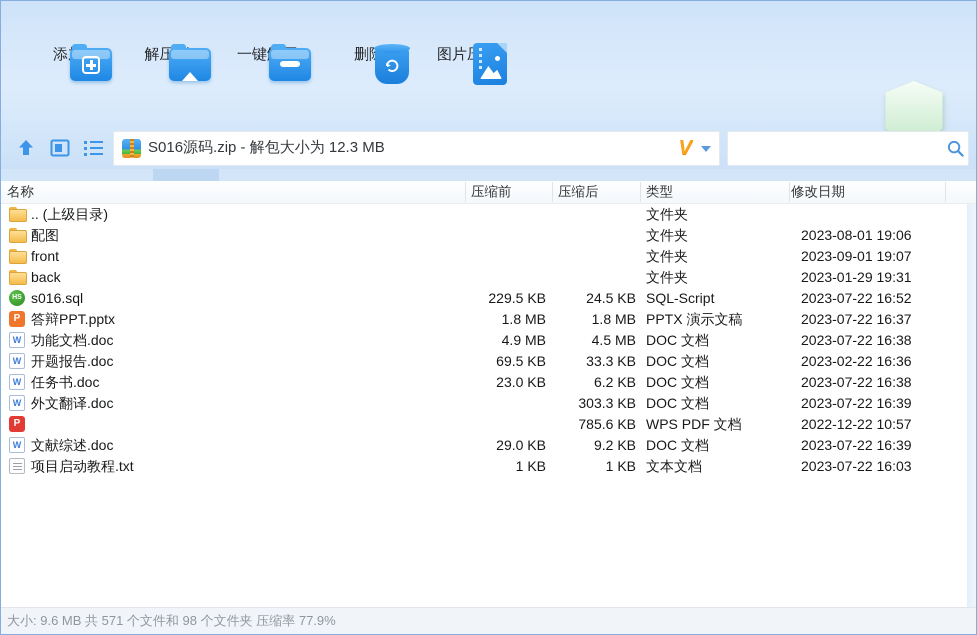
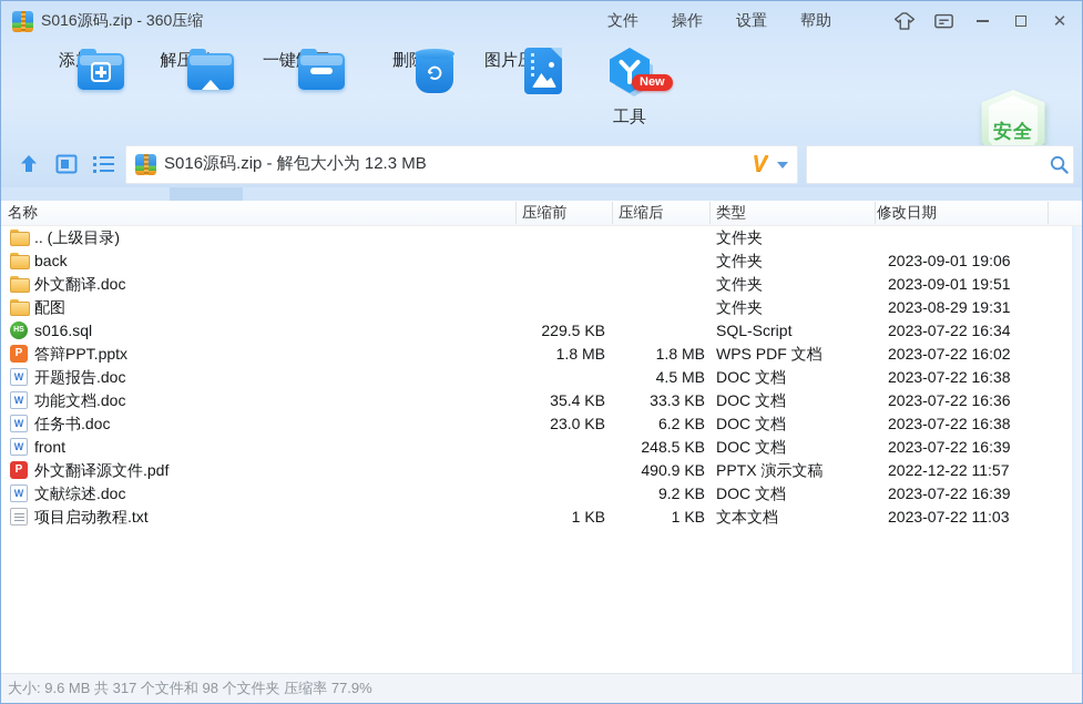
+ S016源码.zip - 360压缩
+ 文件
+ 操作
+ 设置
+ 帮助
+ ✕
+ New
+ 工具
+ 安全
  S016源码.zip - 解包大小为 12.3 MB
  V
  名称
  压缩前
  压缩后
  类型
  修改日期
  .. (上级目录)
  文件夹
- 配图
+ back
  文件夹
- 2023-08-01 19:06
+ 2023-09-01 19:06
- front
+ 外文翻译.doc
  文件夹
- 2023-09-01 19:07
+ 2023-09-01 19:51
- back
+ 配图
  文件夹
- 2023-01-29 19:31
+ 2023-08-29 19:31
  s016.sql
  229.5 KB
- 24.5 KB
  SQL-Script
- 2023-07-22 16:52
+ 2023-07-22 16:34
  答辩PPT.pptx
  1.8 MB
  1.8 MB
- PPTX 演示文稿
+ WPS PDF 文档
- 2023-07-22 16:37
+ 2023-07-22 16:02
- 功能文档.doc
+ 开题报告.doc
- 4.9 MB
  4.5 MB
  DOC 文档
  2023-07-22 16:38
- 开题报告.doc
+ 功能文档.doc
- 69.5 KB
+ 35.4 KB
  33.3 KB
  DOC 文档
- 2023-02-22 16:36
+ 2023-07-22 16:36
  任务书.doc
  23.0 KB
  6.2 KB
  DOC 文档
  2023-07-22 16:38
- 外文翻译.doc
+ front
- 303.3 KB
+ 248.5 KB
  DOC 文档
  2023-07-22 16:39
+ 外文翻译源文件.pdf
- 785.6 KB
+ 490.9 KB
- WPS PDF 文档
+ PPTX 演示文稿
- 2022-12-22 10:57
+ 2022-12-22 11:57
  文献综述.doc
- 29.0 KB
  9.2 KB
  DOC 文档
  2023-07-22 16:39
  项目启动教程.txt
  1 KB
  1 KB
  文本文档
- 2023-07-22 16:03
+ 2023-07-22 11:03
- 大小: 9.6 MB 共 571 个文件和 98 个文件夹 压缩率 77.9%
+ 大小: 9.6 MB 共 317 个文件和 98 个文件夹 压缩率 77.9%
